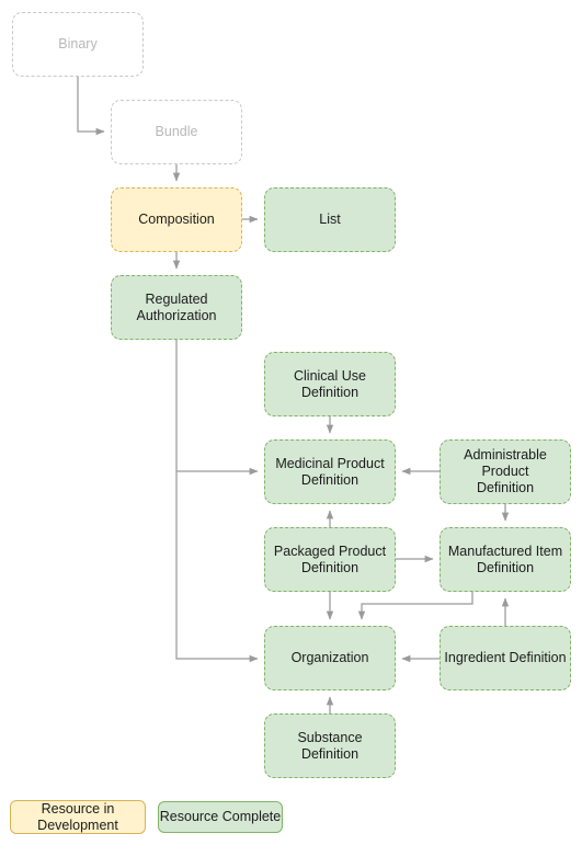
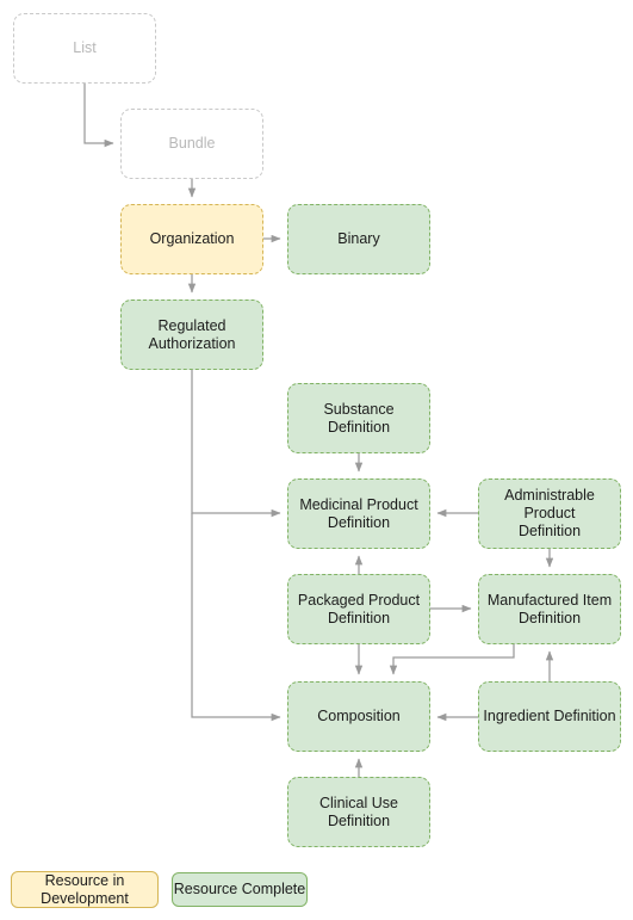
- Binary
+ List
  Bundle
- Composition
+ Organization
- List
+ Binary
  Regulated
  Authorization
- Clinical Use Definition
+ Substance Definition
  Medicinal Product
  Definition
  Administrable Product
  Definition
  Packaged Product
  Definition
  Manufactured Item
  Definition
- Organization
+ Composition
  Ingredient Definition
- Substance Definition
+ Clinical Use Definition
  Resource in
  Development
  Resource Complete
